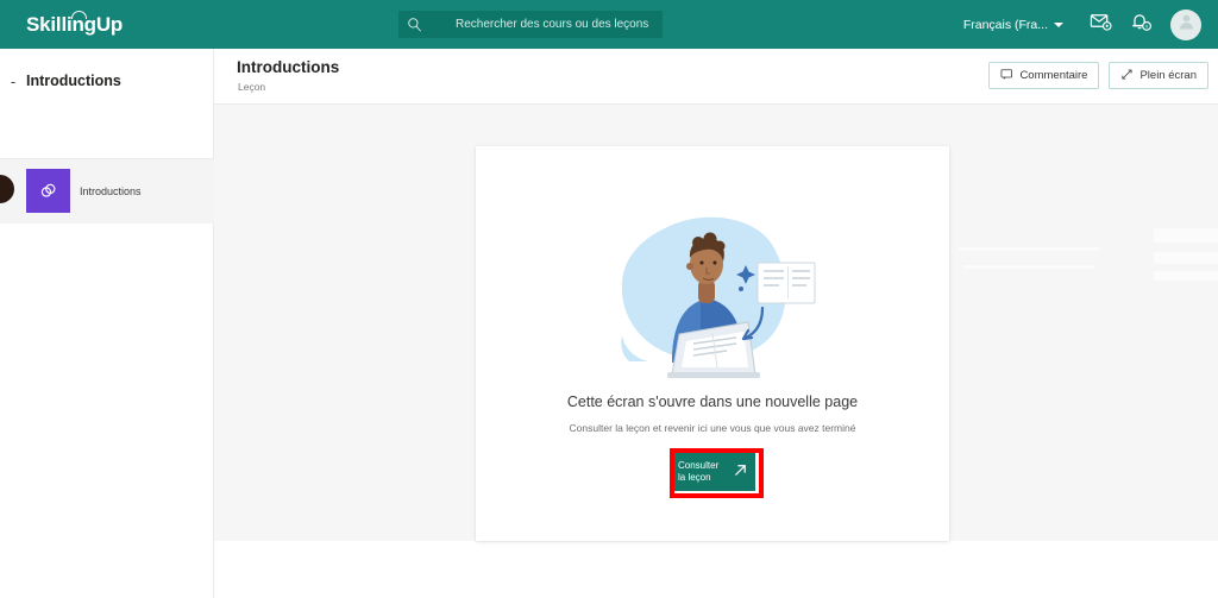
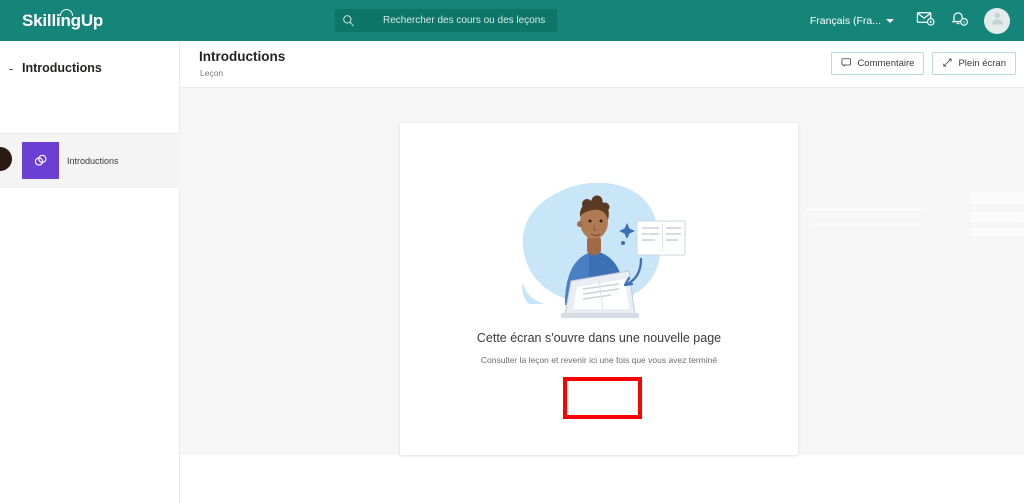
  SkillingUp
  Rechercher des cours ou des leçons
  Français (Fra...
  -
  Introductions
  Introductions
  Introductions
  Leçon
  Commentaire
  Plein écran
  Cette écran s'ouvre dans une nouvelle page
- Consulter la leçon et revenir ici une vous que vous avez terminé
+ Consulter la leçon et revenir ici une fois que vous avez terminé
- Consulter la leçon
